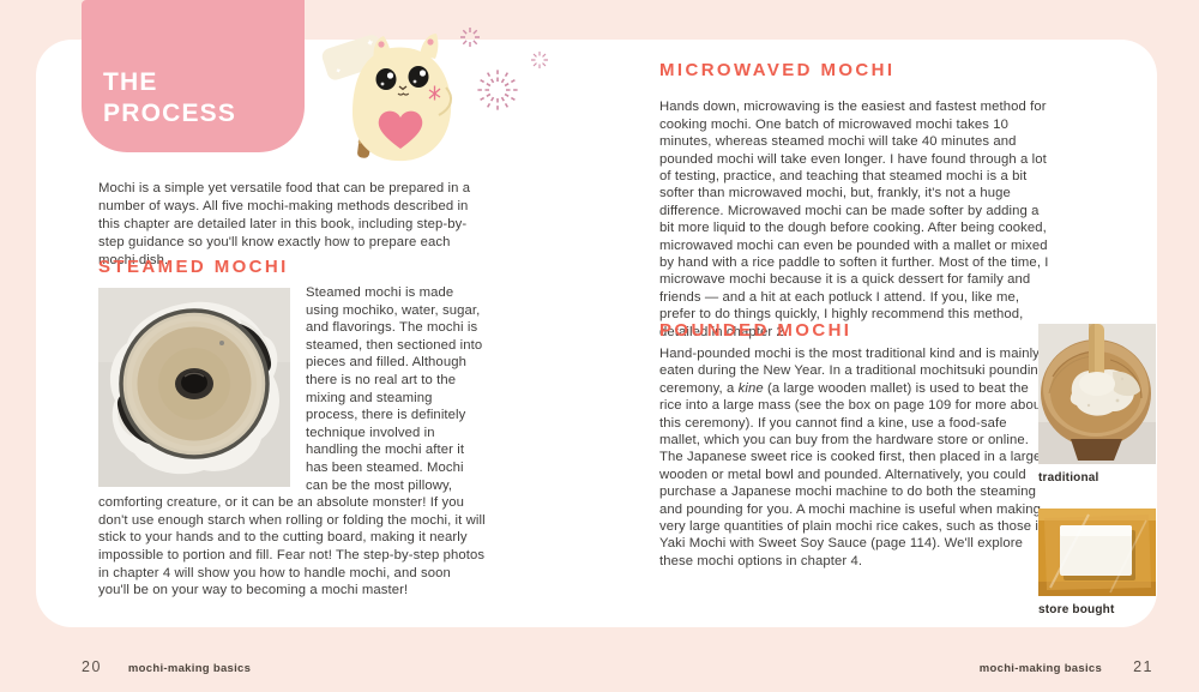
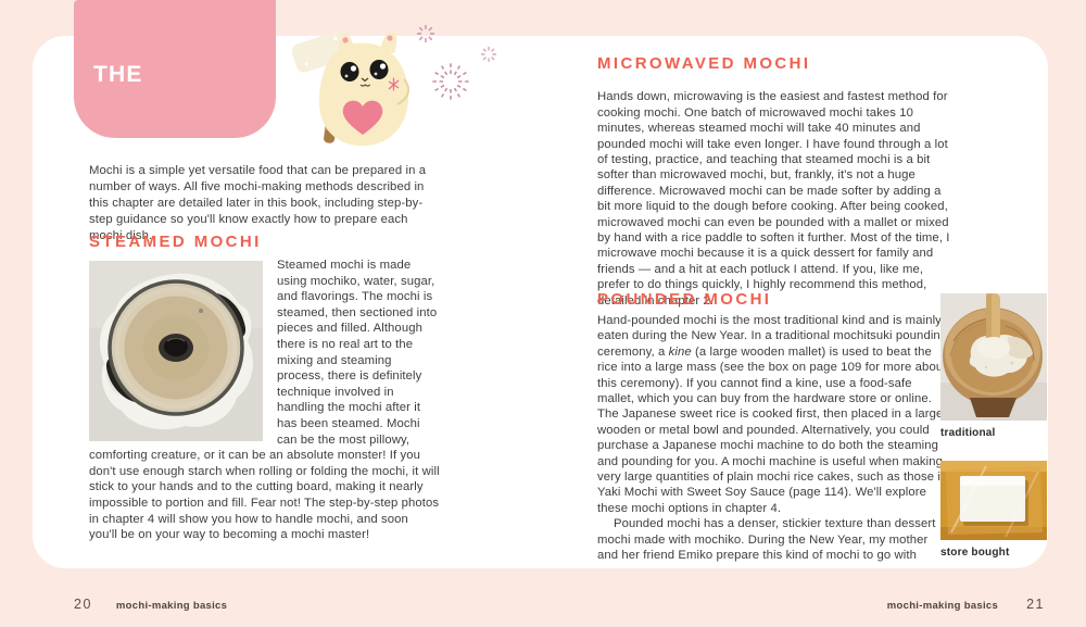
  THE
- PROCESS
  Mochi is a simple yet versatile food that can be prepared in a number of ways. All five mochi-making methods described in this chapter are detailed later in this book, including step-by-step guidance so you'll know exactly how to prepare each mochi dish.
  STEAMED MOCHI
  Steamed mochi is made using mochiko, water, sugar, and flavorings. The mochi is steamed, then sectioned into pieces and filled. Although there is no real art to the mixing and steaming process, there is definitely technique involved in handling the mochi after it has been steamed. Mochi can be the most pillowy, comforting creature, or it can be an absolute monster! If you don't use enough starch when rolling or folding the mochi, it will stick to your hands and to the cutting board, making it nearly impossible to portion and fill. Fear not! The step-by-step photos in chapter 4 will show you how to handle mochi, and soon you'll be on your way to becoming a mochi master!
  20
  mochi-making basics
  MICROWAVED MOCHI
  Hands down, microwaving is the easiest and fastest method for cooking mochi. One batch of microwaved mochi takes 10 minutes, whereas steamed mochi will take 40 minutes and pounded mochi will take even longer. I have found through a lot of testing, practice, and teaching that steamed mochi is a bit softer than microwaved mochi, but, frankly, it's not a huge difference. Microwaved mochi can be made softer by adding a bit more liquid to the dough before cooking. After being cooked, microwaved mochi can even be pounded with a mallet or mixed by hand with a rice paddle to soften it further. Most of the time, I microwave mochi because it is a quick dessert for family and friends — and a hit at each potluck I attend. If you, like me, prefer to do things quickly, I highly recommend this method, detailed in chapter 2.
  POUNDED MOCHI
  Hand-pounded mochi is the most traditional kind and is mainly eaten during the New Year. In a traditional mochitsuki poundin ceremony, a kine (a large wooden mallet) is used to beat the rice into a large mass (see the box on page 109 for more abou this ceremony). If you cannot find a kine, use a food-safe mallet, which you can buy from the hardware store or online. The Japanese sweet rice is cooked first, then placed in a large wooden or metal bowl and pounded. Alternatively, you could purchase a Japanese mochi machine to do both the steaming and pounding for you. A mochi machine is useful when making very large quantities of plain mochi rice cakes, such as those i Yaki Mochi with Sweet Soy Sauce (page 114). We'll explore these mochi options in chapter 4.
+ Pounded mochi has a denser, stickier texture than dessert mochi made with mochiko. During the New Year, my mother and her friend Emiko prepare this kind of mochi to go with
  traditional
  store bought
  mochi-making basics
  21
